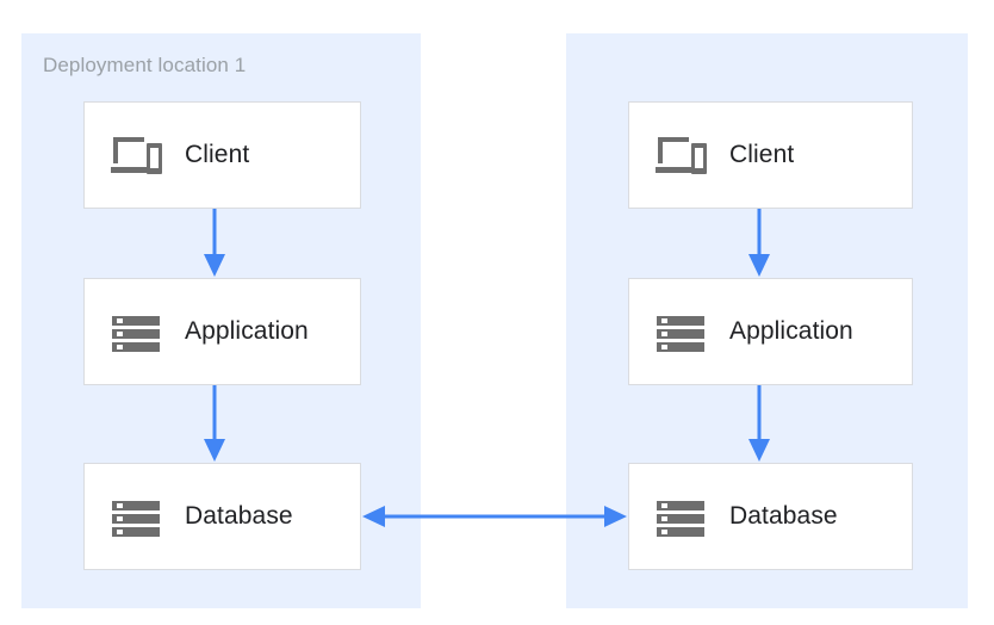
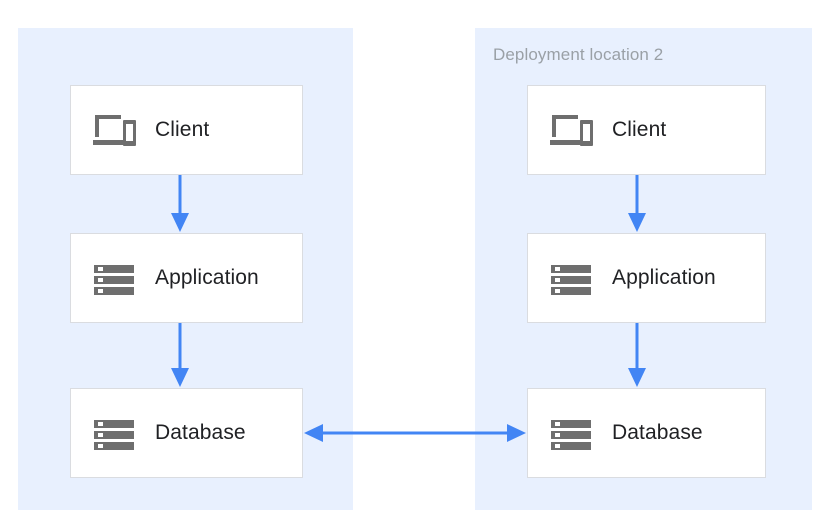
- Deployment location 1
  Client
  Application
  Database
+ Deployment location 2
  Client
  Application
  Database
